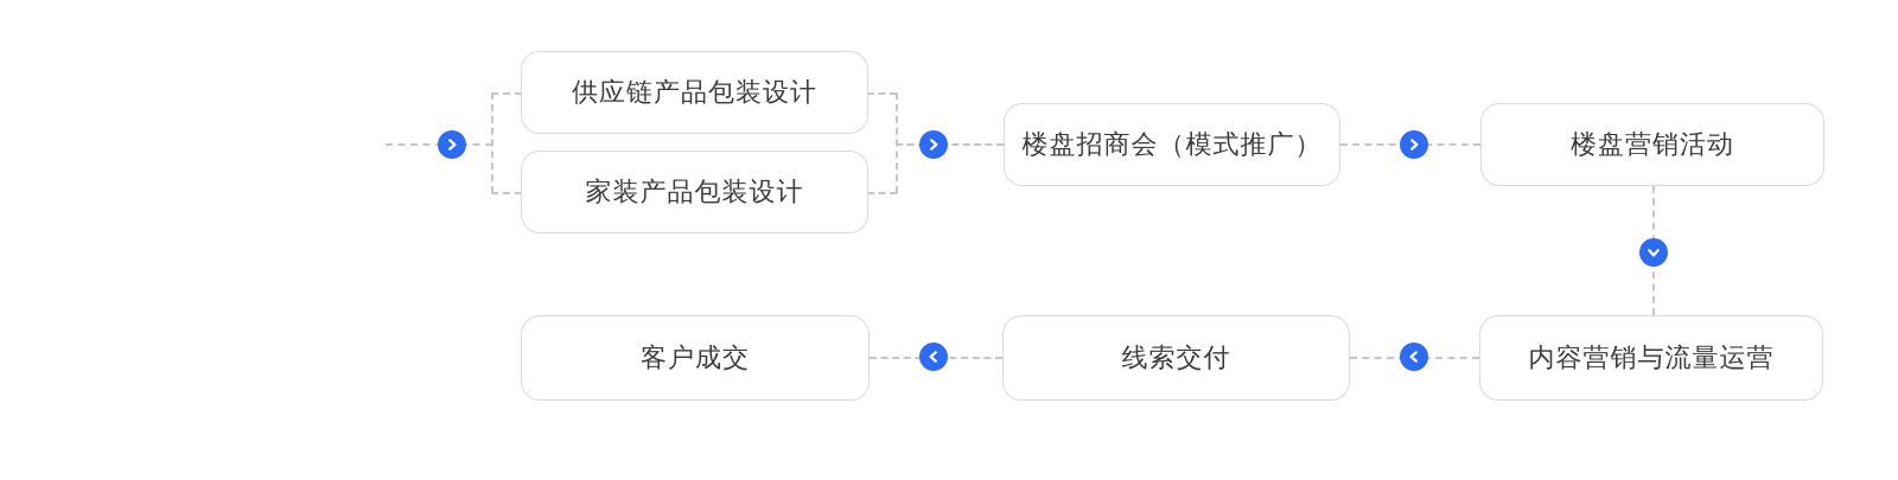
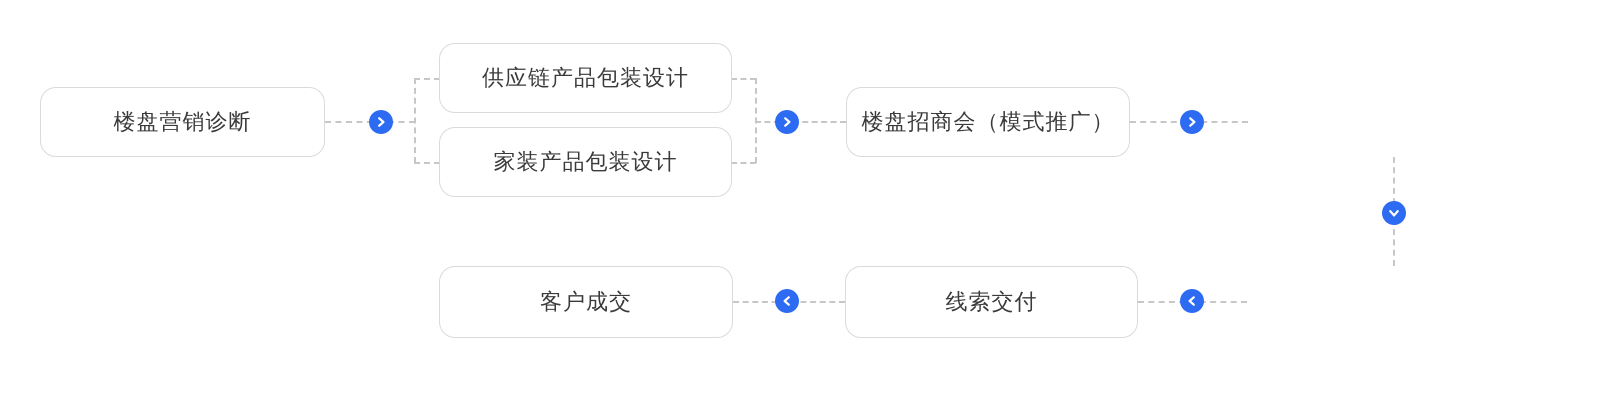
+ 楼盘营销诊断
  供应链产品包装设计
  家装产品包装设计
  楼盘招商会（模式推广）
- 楼盘营销活动
- 内容营销与流量运营
  线索交付
  客户成交
